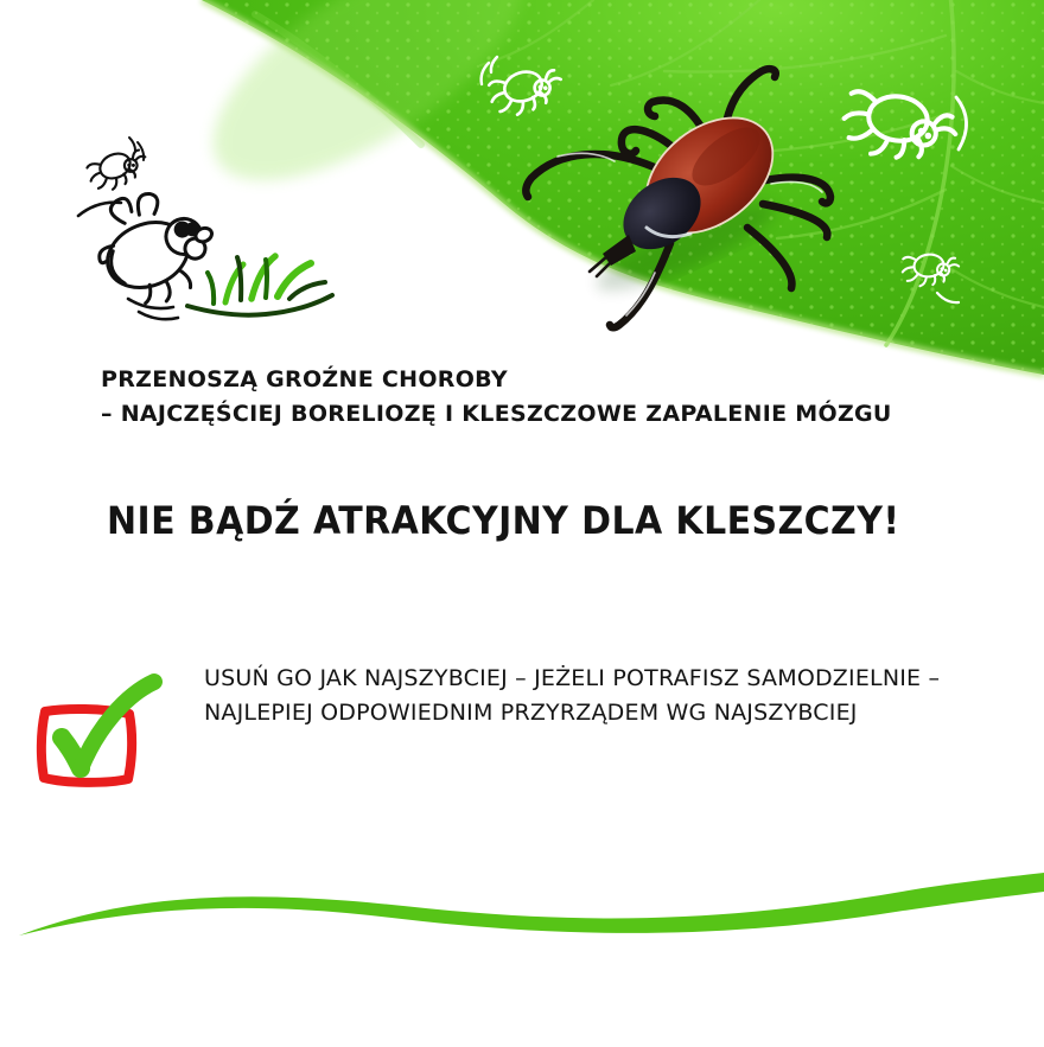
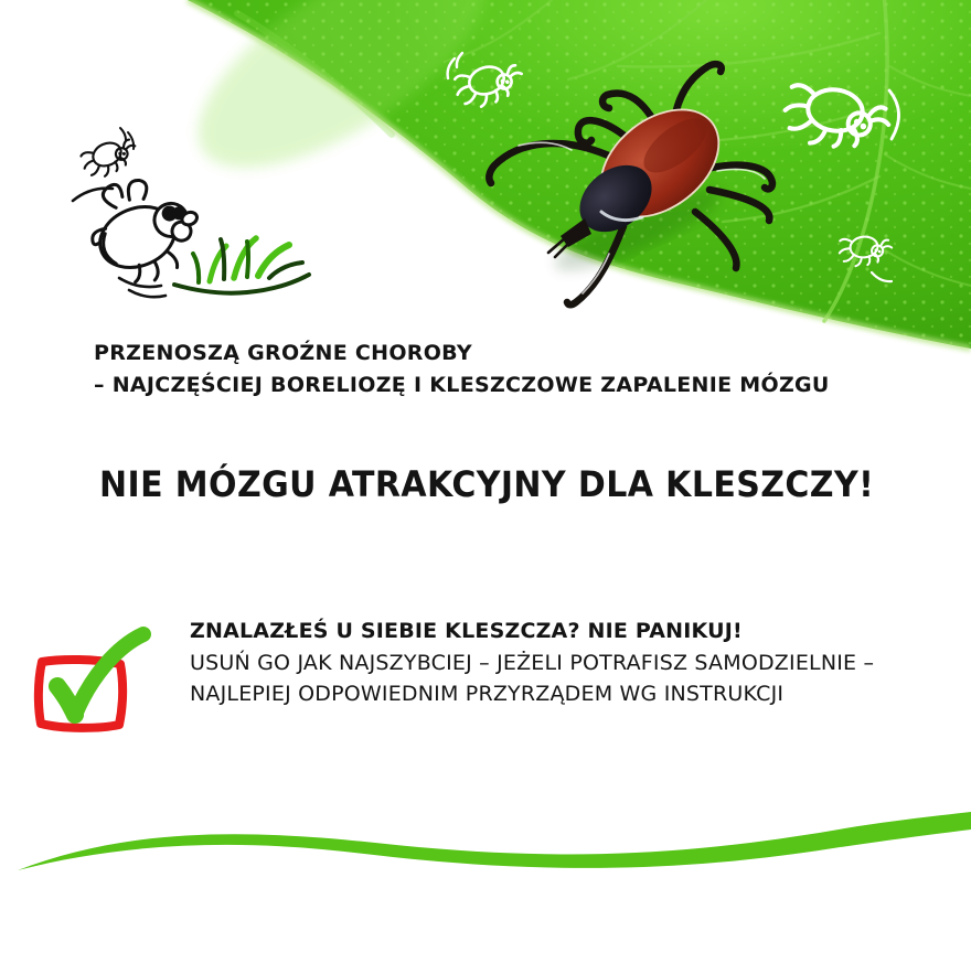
  PRZENOSZĄ GROŹNE CHOROBY
  – NAJCZĘŚCIEJ BORELIOZĘ I KLESZCZOWE ZAPALENIE MÓZGU
- NIE BĄDŹ ATRAKCYJNY DLA KLESZCZY!
+ NIE MÓZGU ATRAKCYJNY DLA KLESZCZY!
+ ZNALAZŁEŚ U SIEBIE KLESZCZA? NIE PANIKUJ!
  USUŃ GO JAK NAJSZYBCIEJ – JEŻELI POTRAFISZ SAMODZIELNIE –
- NAJLEPIEJ ODPOWIEDNIM PRZYRZĄDEM WG NAJSZYBCIEJ
+ NAJLEPIEJ ODPOWIEDNIM PRZYRZĄDEM WG INSTRUKCJI
